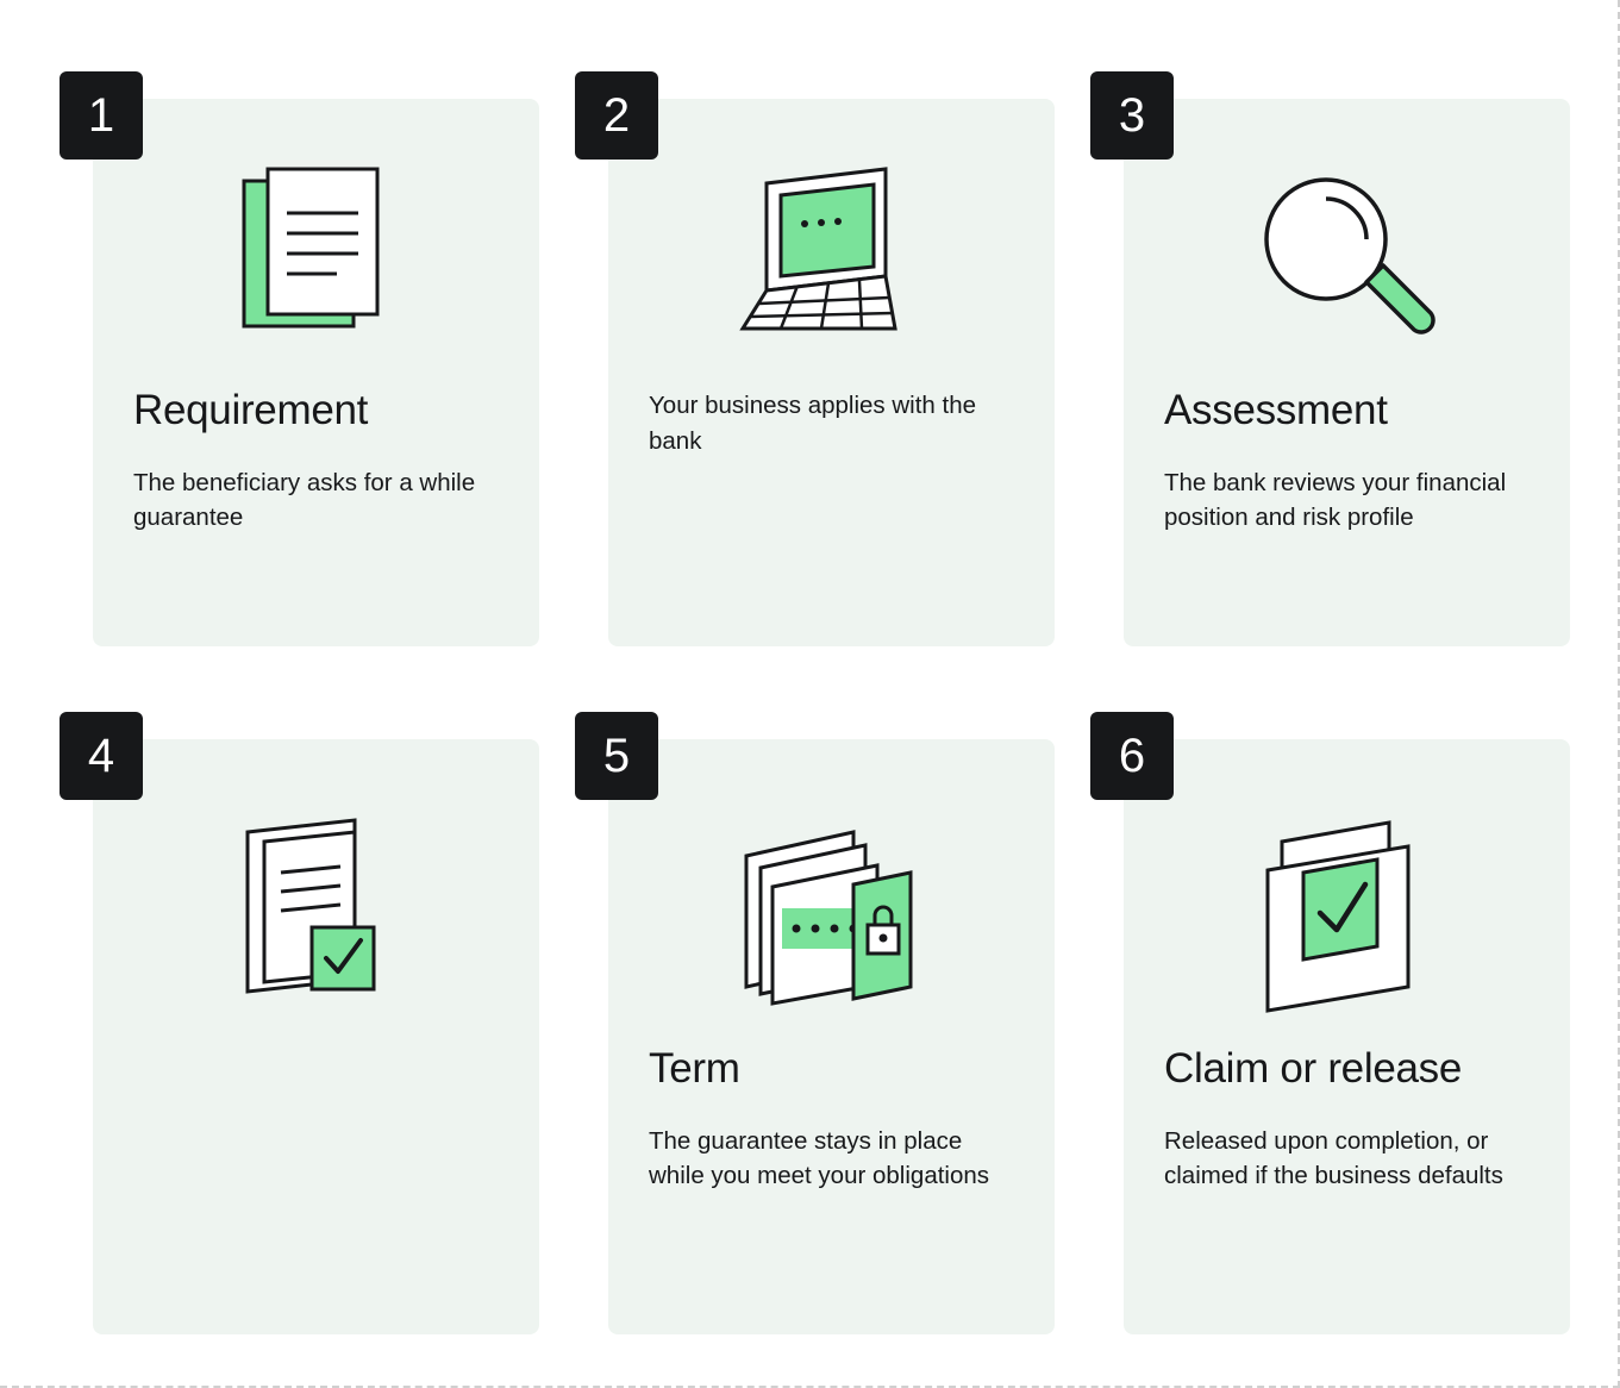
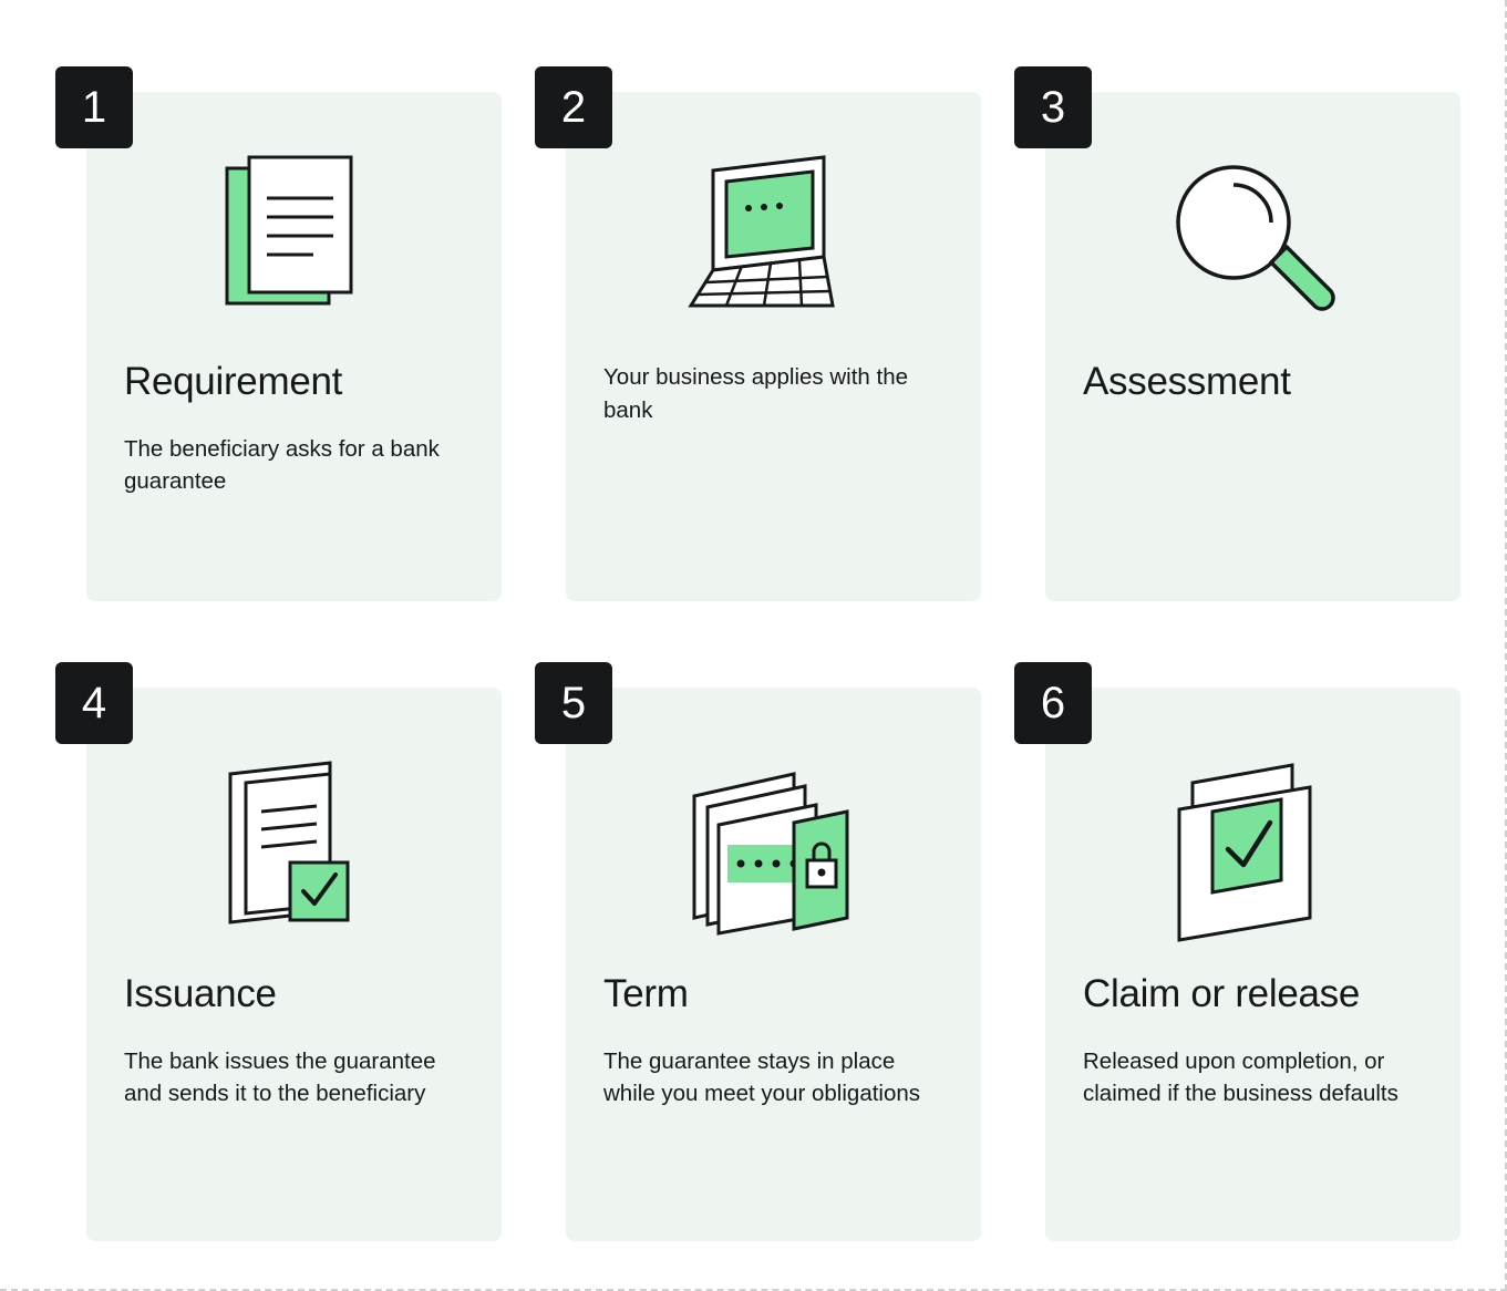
  1
  Requirement
- The beneficiary asks for a while guarantee
+ The beneficiary asks for a bank guarantee
  2
  Your business applies with the bank
  3
  Assessment
- The bank reviews your financial position and risk profile
  4
+ Issuance
+ The bank issues the guarantee and sends it to the beneficiary
  5
  Term
  The guarantee stays in place while you meet your obligations
  6
  Claim or release
  Released upon completion, or claimed if the business defaults
